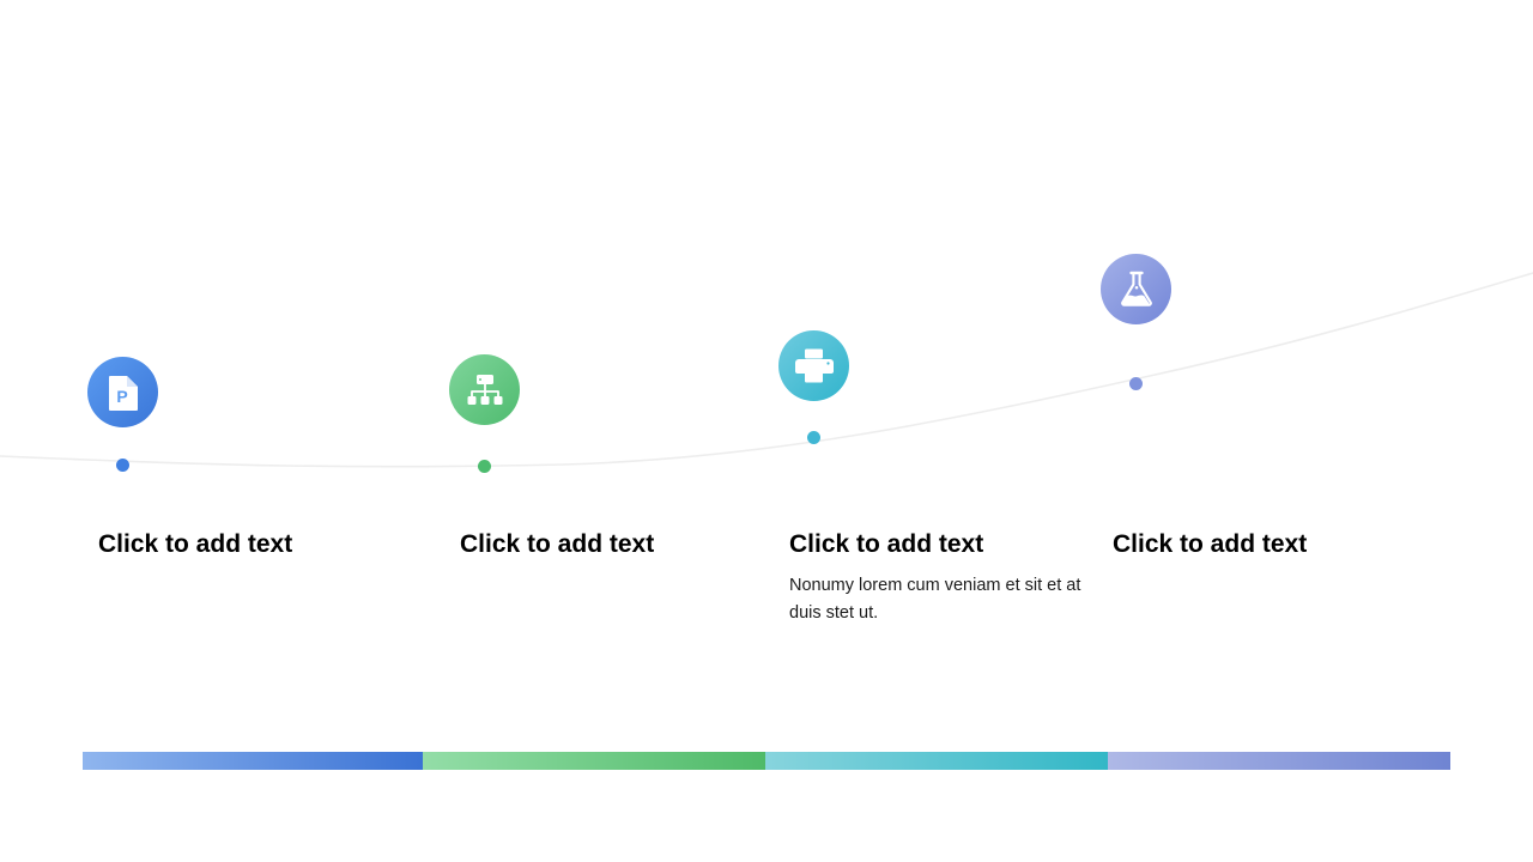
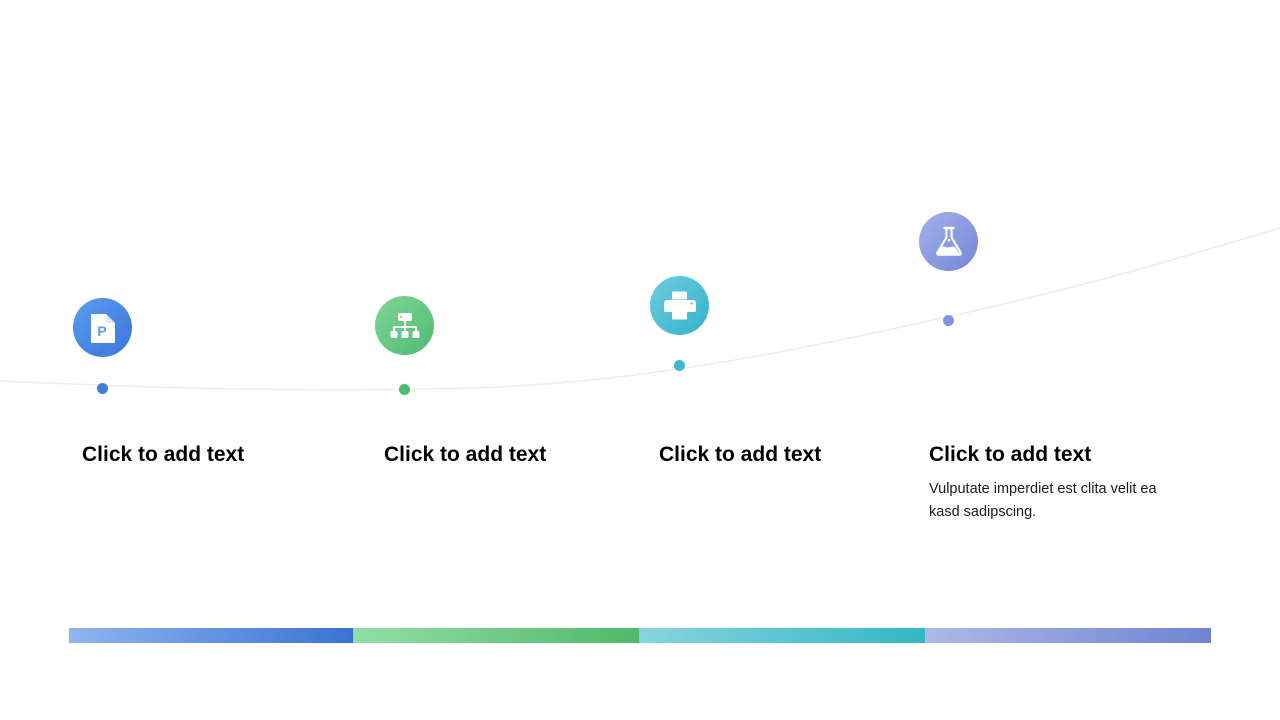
  P
  Click to add text
  Click to add text
  Click to add text
- Nonumy lorem cum veniam et sit et at duis stet ut.
  Click to add text
+ Vulputate imperdiet est clita velit ea kasd sadipscing.
